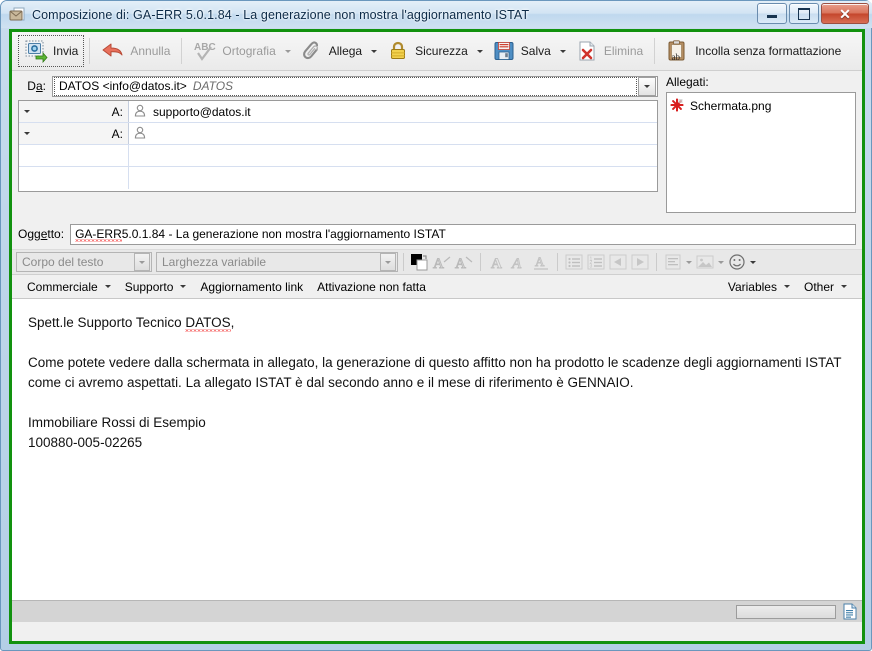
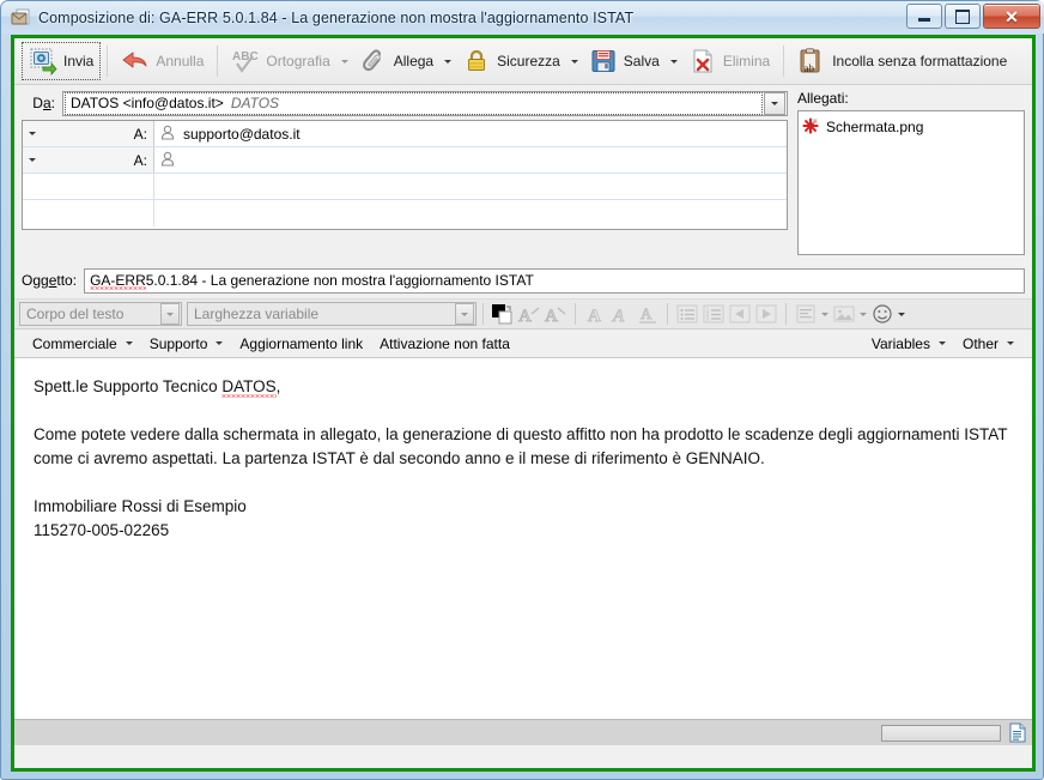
  Composizione di: GA-ERR 5.0.1.84 - La generazione non mostra l'aggiornamento ISTAT
  ✕
  Invia
  Annulla
  ABC
  Ortografia
  Allega
  Sicurezza
  Salva
  Elimina
  ab
  Incolla senza formattazione
  Da:
  DATOS <info@datos.it>
  DATOS
  A:
  supporto@datos.it
  A:
  Allegati:
  Schermata.png
  Oggetto:
  GA-ERR
  5.0.1.84 - La generazione non mostra l'aggiornamento ISTAT
  Corpo del testo
  Larghezza variabile
  A
  A
  A
  A
  A
  Commerciale
  Supporto
  Aggiornamento link
  Attivazione non fatta
  Variables
  Other
  Spett.le Supporto Tecnico DATOS,
- Come potete vedere dalla schermata in allegato, la generazione di questo affitto non ha prodotto le scadenze degli aggiornamenti ISTAT come ci avremo aspettati. La allegato ISTAT è dal secondo anno e il mese di riferimento è GENNAIO.
+ Come potete vedere dalla schermata in allegato, la generazione di questo affitto non ha prodotto le scadenze degli aggiornamenti ISTAT come ci avremo aspettati. La partenza ISTAT è dal secondo anno e il mese di riferimento è GENNAIO.
  Immobiliare Rossi di Esempio
- 100880-005-02265
+ 115270-005-02265
